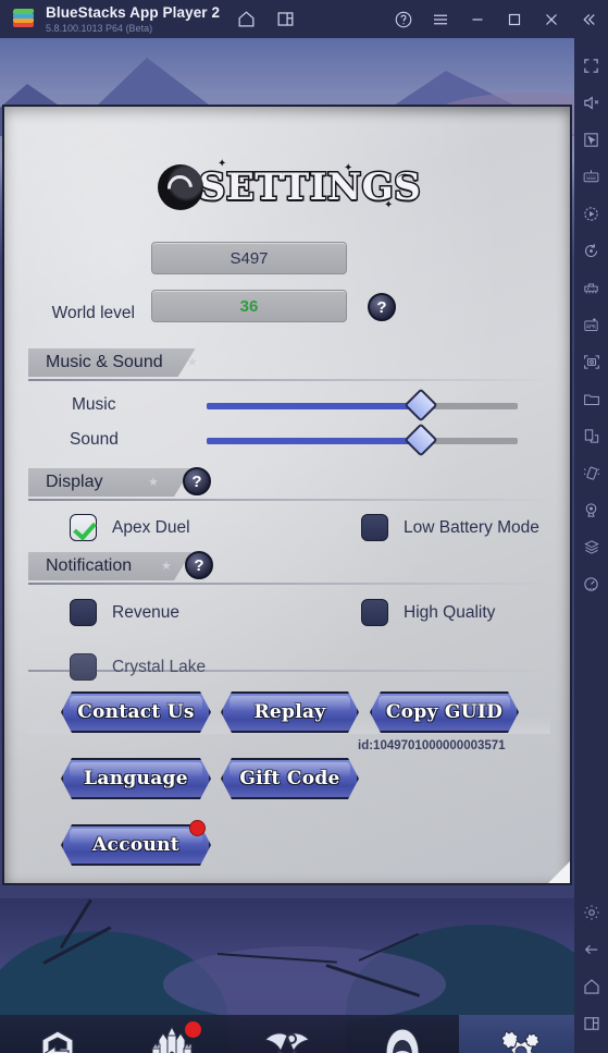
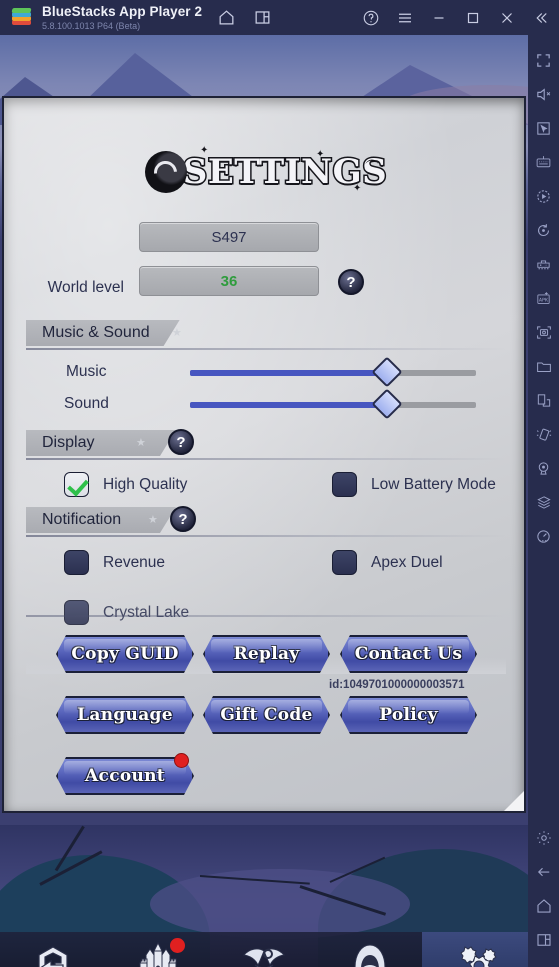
  BlueStacks App Player 2
  5.8.100.1013 P64 (Beta)
  SETTINGS
  ︵
  ✦
  ✦
  ✦
  S497
  World level
  36
  ?
  Music & Sound
  ★
  Music
  Sound
  Display
  ★
  ?
- Apex Duel
+ High Quality
  Low Battery Mode
  Notification
  ★
  ?
  Revenue
- High Quality
+ Apex Duel
  Crystal Lake
- Contact Us
+ Copy GUID
  Replay
- Copy GUID
+ Contact Us
  id:1049701000000003571
  Language
  Gift Code
+ Policy
  Account
